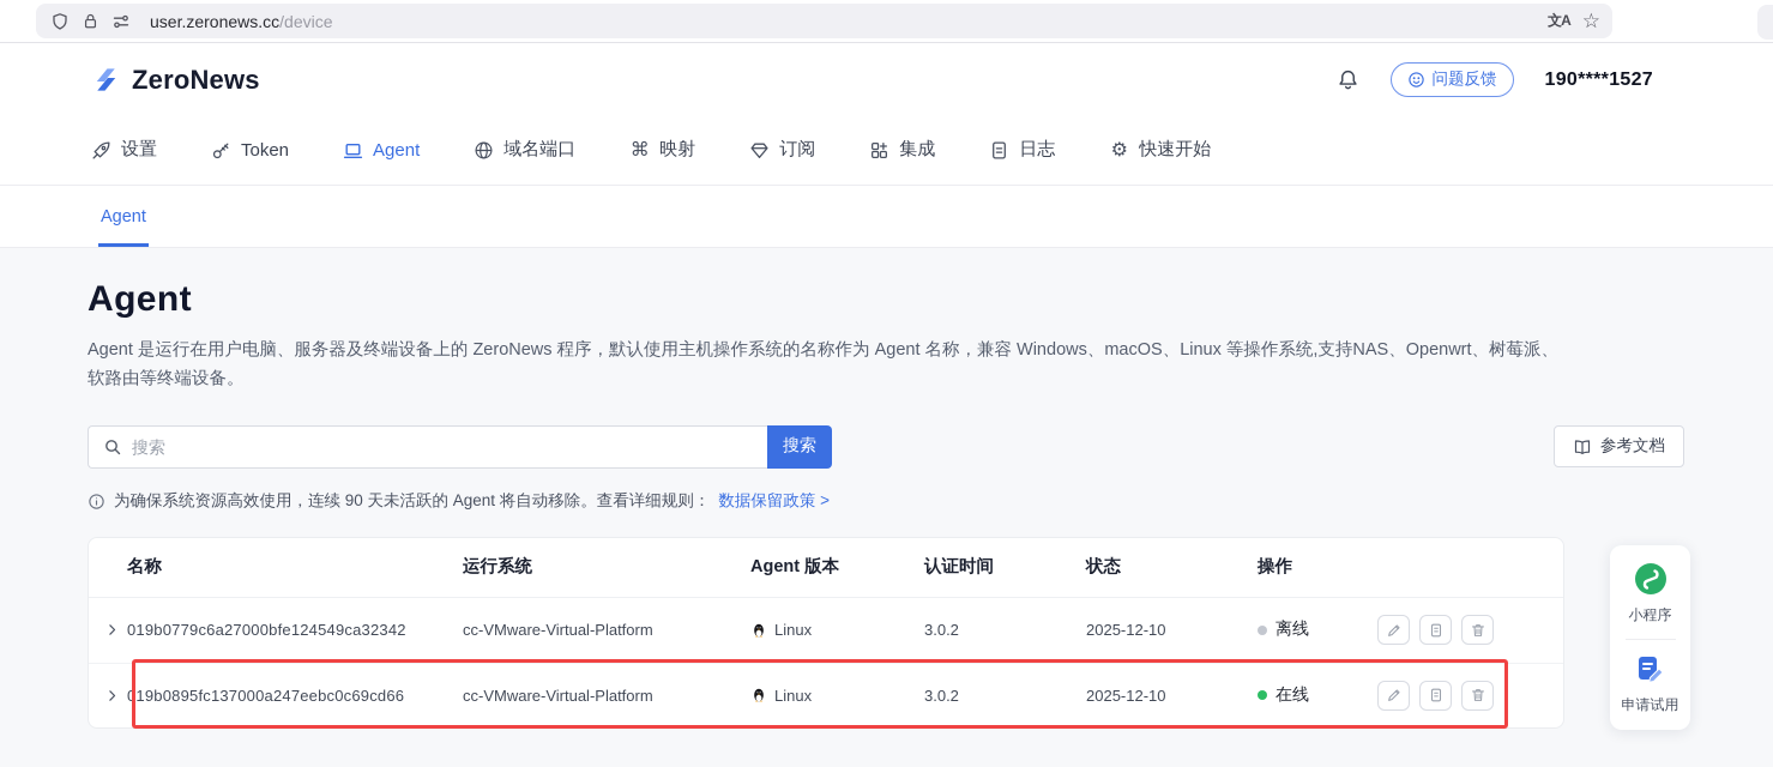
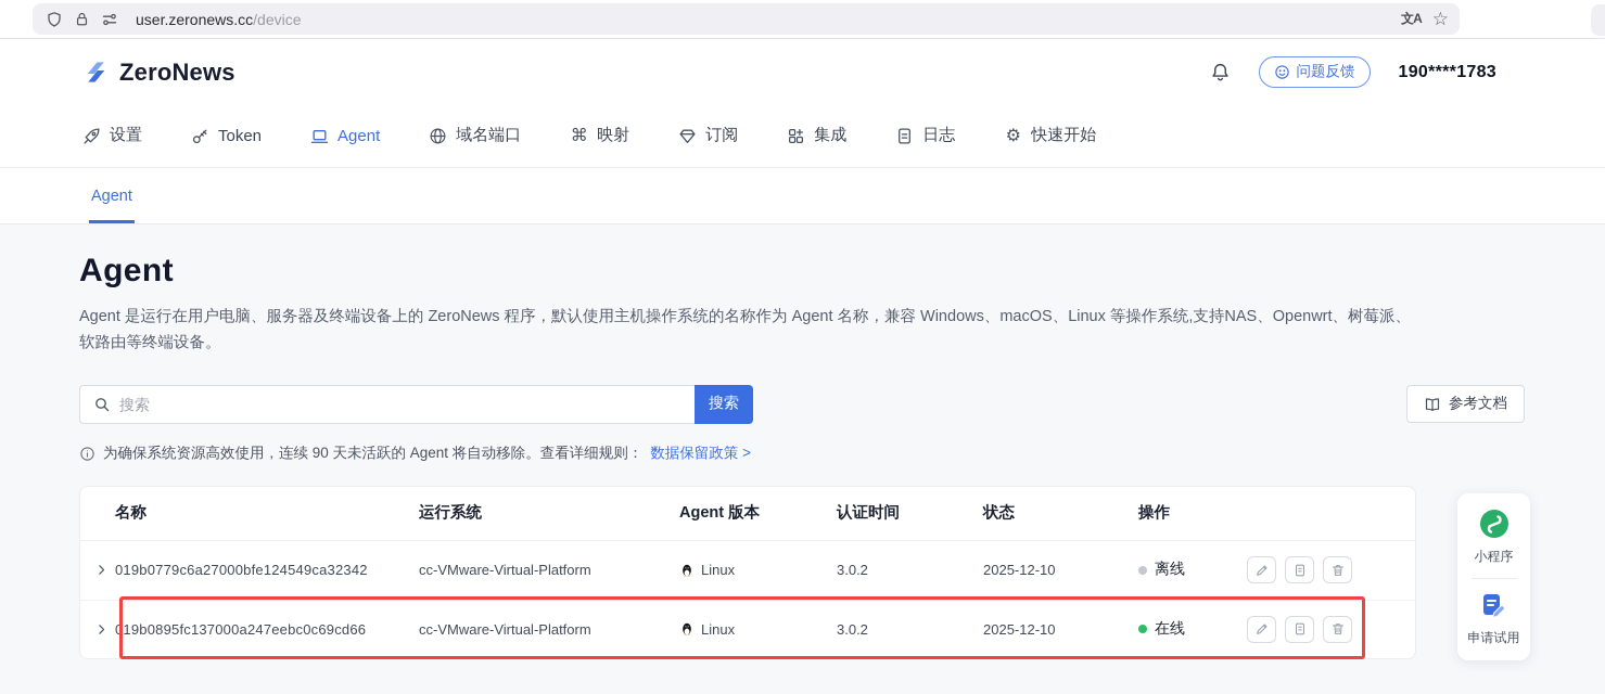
  user.zeronews.cc/device
  文A
  ☆
  ZeroNews
  问题反馈
- 190****1527
+ 190****1783
  设置
  Token
  Agent
  域名端口
  ⌘
  映射
  订阅
  集成
  日志
  ⚙
  快速开始
  Agent
  Agent
  Agent 是运行在用户电脑、服务器及终端设备上的 ZeroNews 程序，默认使用主机操作系统的名称作为 Agent 名称，兼容 Windows、macOS、Linux 等操作系统,支持NAS、Openwrt、树莓派、软路由等终端设备。
  搜索
  搜索
  参考文档
  为确保系统资源高效使用，连续 90 天未活跃的 Agent 将自动移除。查看详细规则：
  数据保留政策 >
  名称
  运行系统
  Agent 版本
  认证时间
  状态
  操作
  019b0779c6a27000bfe124549ca32342
  cc-VMware-Virtual-Platform
  Linux
  3.0.2
  2025-12-10
  离线
  019b0895fc137000a247eebc0c69cd66
  cc-VMware-Virtual-Platform
  Linux
  3.0.2
  2025-12-10
  在线
  小程序
  申请试用
